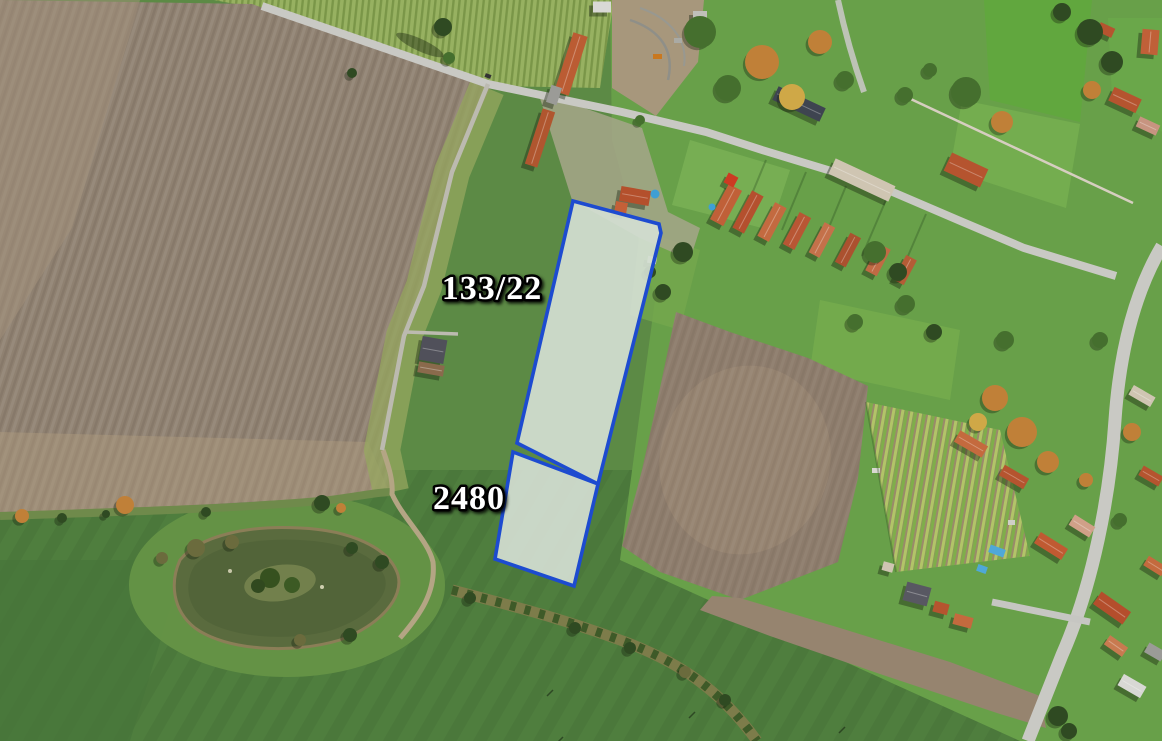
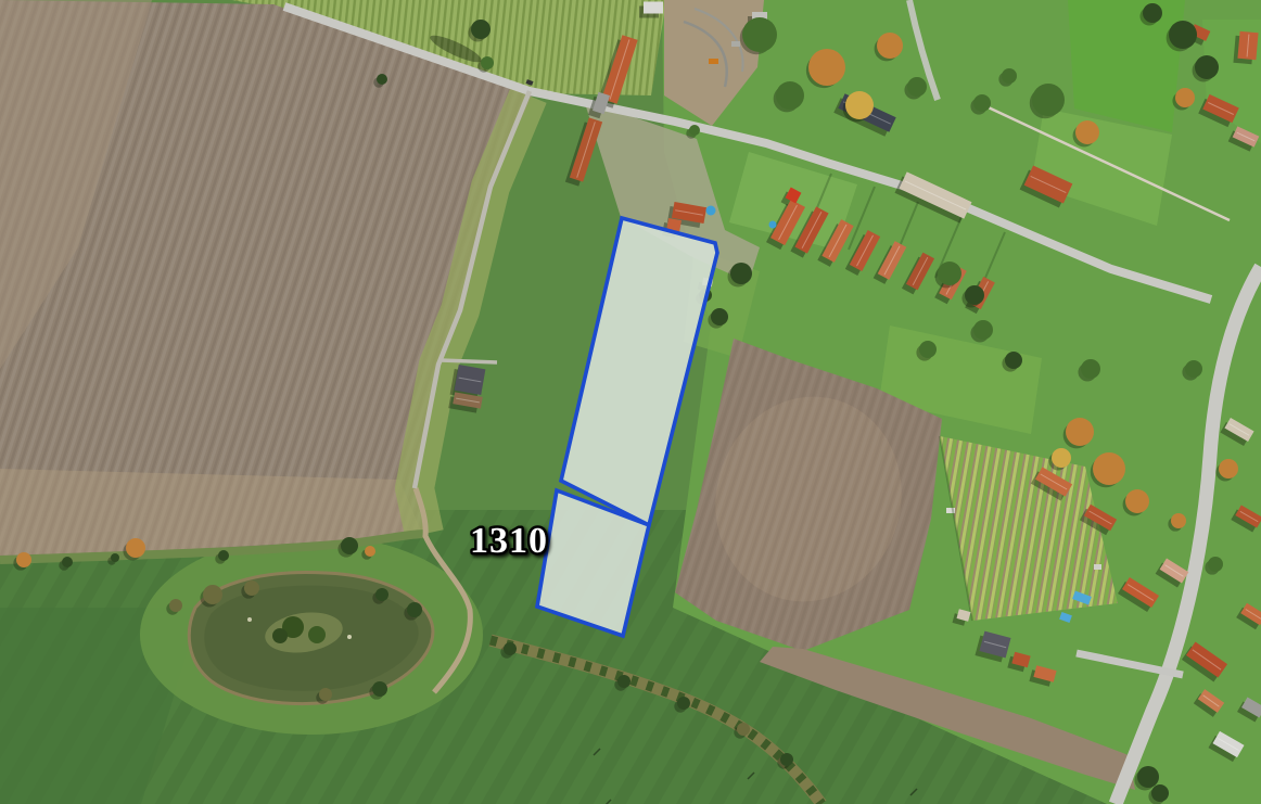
- 133/22
- 2480
+ 1310
